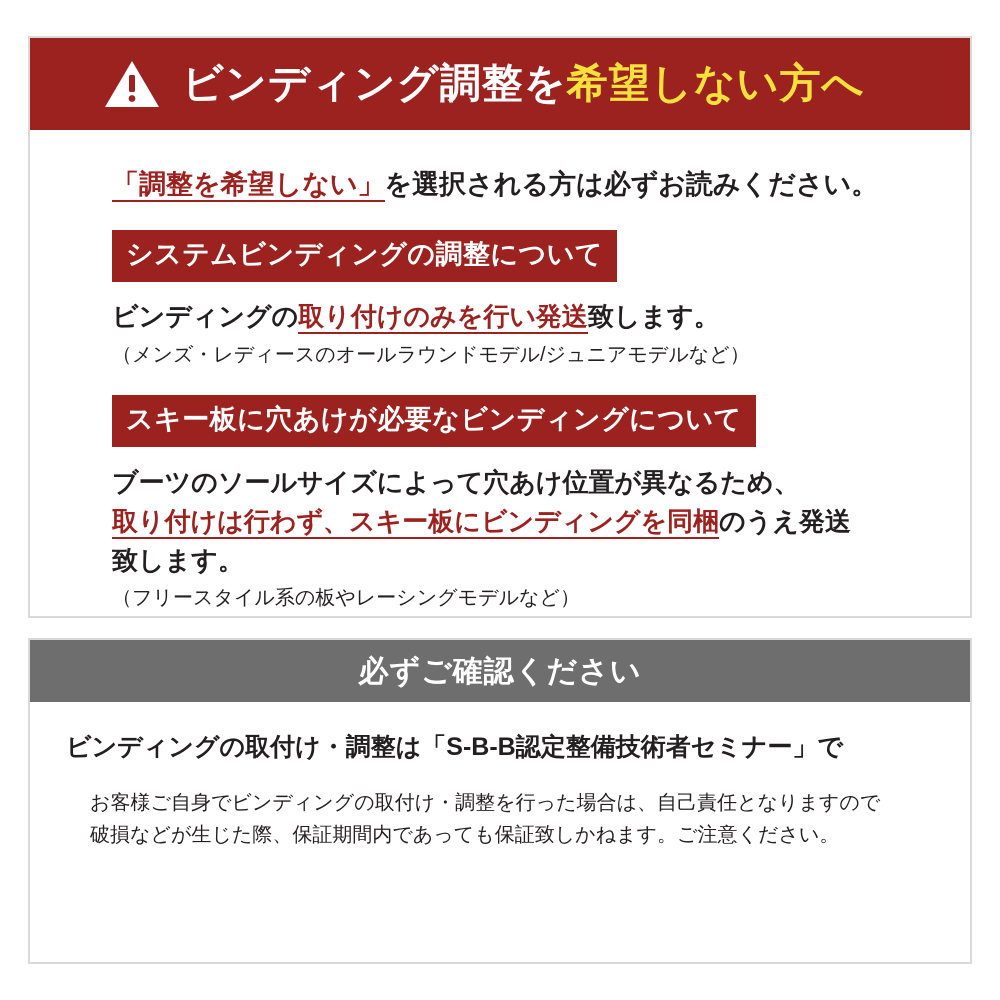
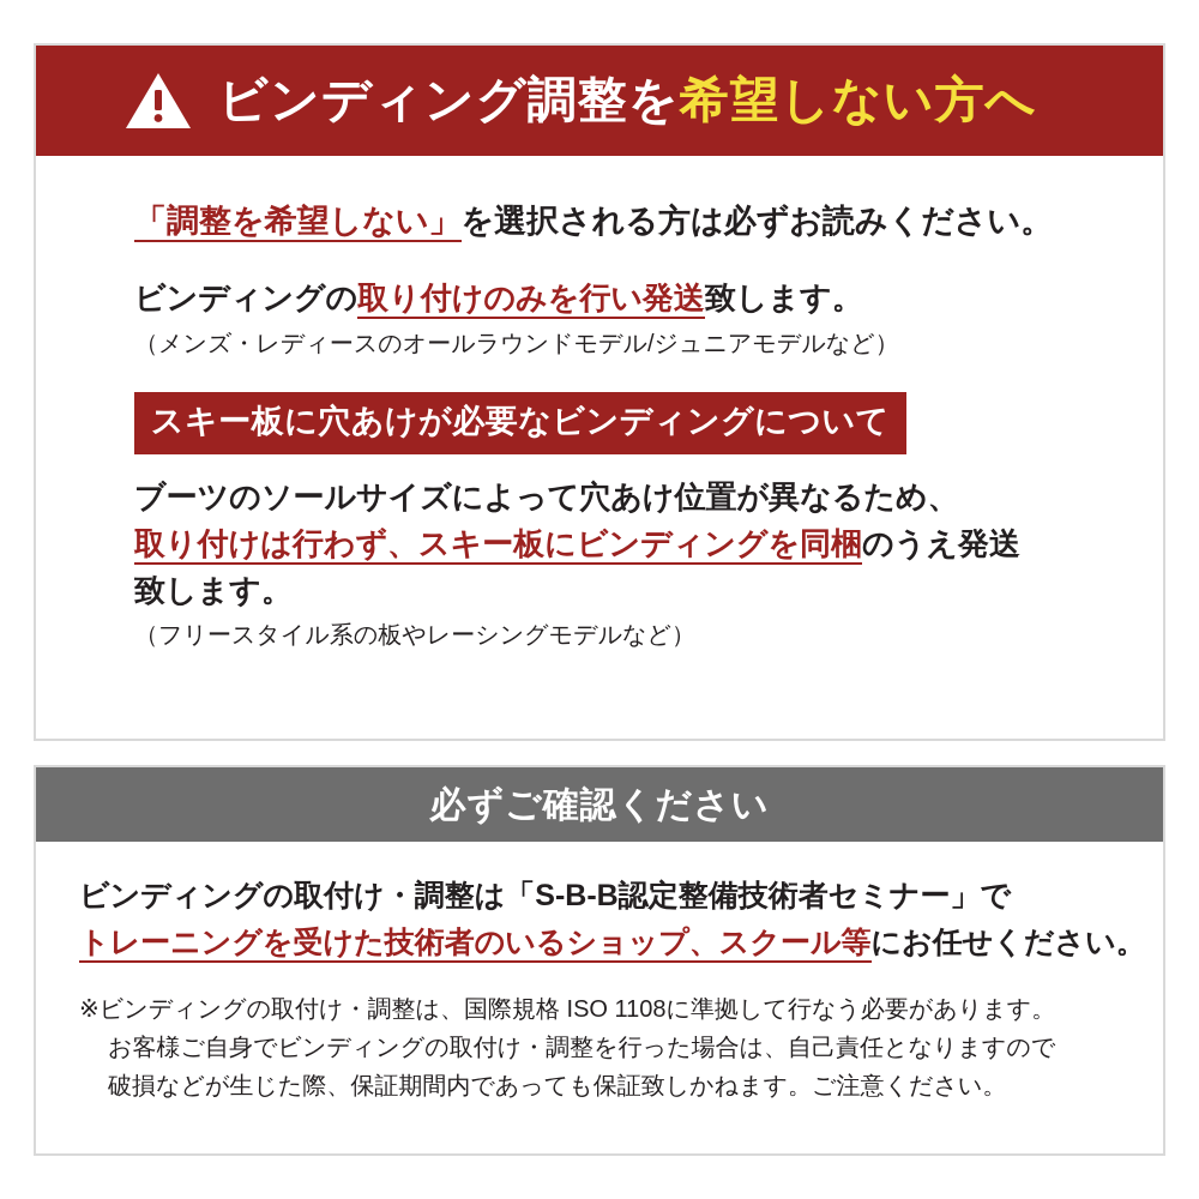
  ビンディング調整を希望しない方へ
  「調整を希望しない」を選択される方は必ずお読みください。
- システムビンディングの調整について
  ビンディングの取り付けのみを行い発送致します。
  （メンズ・レディースのオールラウンドモデル/ジュニアモデルなど）
  スキー板に穴あけが必要なビンディングについて
  ブーツのソールサイズによって穴あけ位置が異なるため、
  取り付けは行わず、スキー板にビンディングを同梱のうえ発送
  致します。
  （フリースタイル系の板やレーシングモデルなど）
  必ずご確認ください
  ビンディングの取付け・調整は「S-B-B認定整備技術者セミナー」で
+ トレーニングを受けた技術者のいるショップ、スクール等にお任せください。
+ ※ビンディングの取付け・調整は、国際規格 ISO 1108に準拠して行なう必要があります。
  お客様ご自身でビンディングの取付け・調整を行った場合は、自己責任となりますので
  破損などが生じた際、保証期間内であっても保証致しかねます。ご注意ください。
